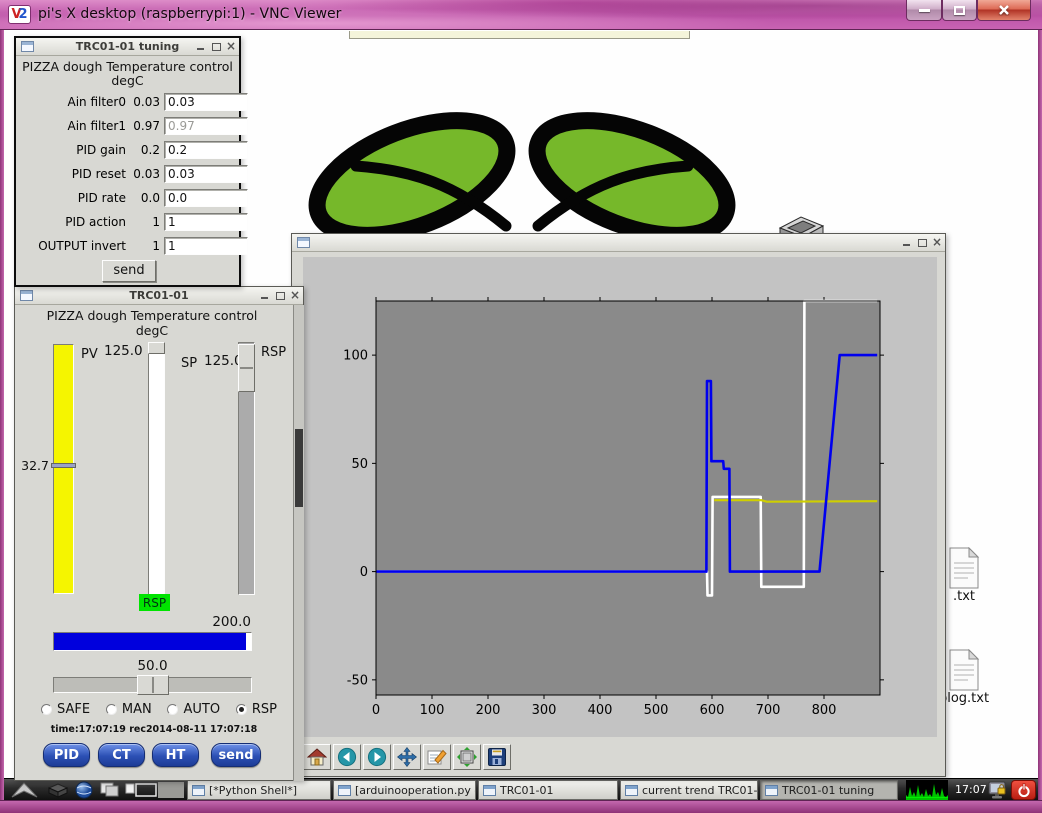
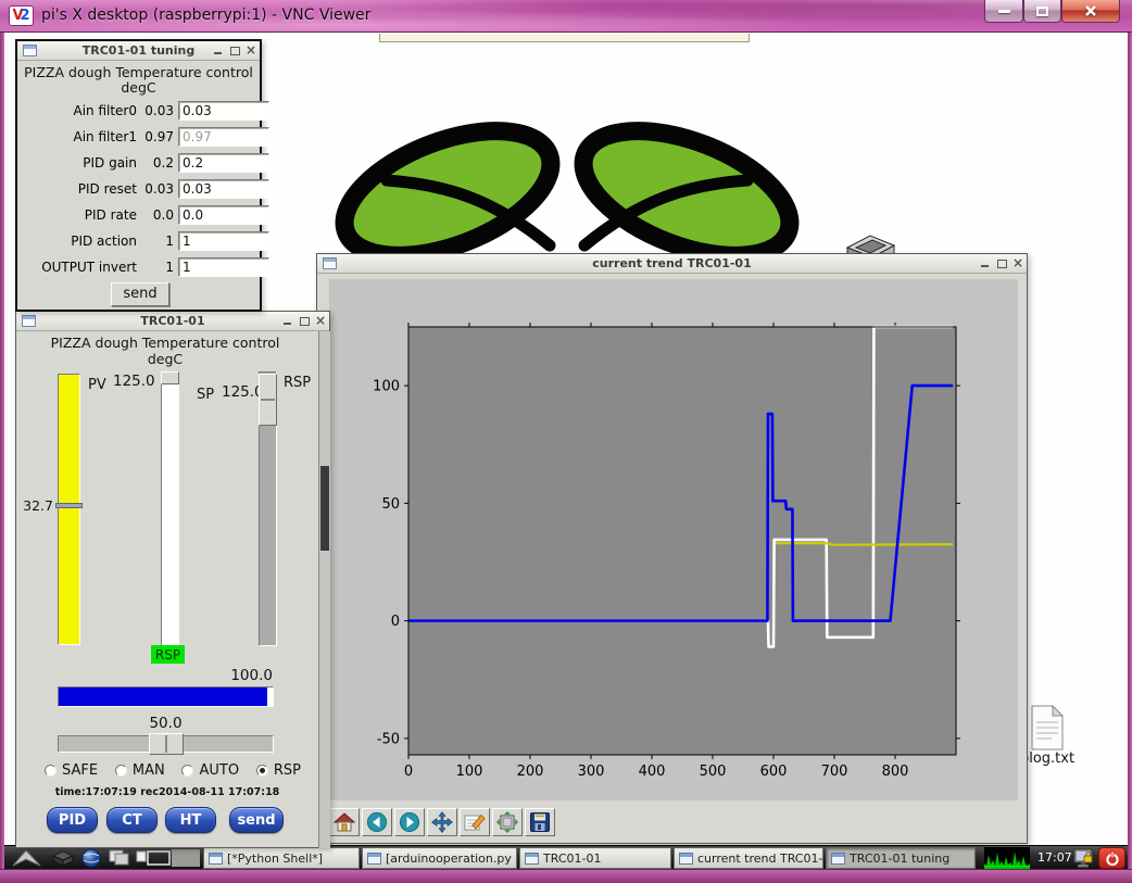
  V2
  pi's X desktop (raspberrypi:1) - VNC Viewer
- .txt
  log.txt
+ current trend TRC01-01
  ×
  0
  100
  200
  300
  400
  500
  600
  700
  800
  -50
  0
  50
  100
  TRC01-01
  ×
  PIZZA dough Temperature control
  degC
  32.7
  PV
  125.0
  SP
  125.
  RSP
  RSP
- 200.0
+ 100.0
  50.0
  SAFE
  MAN
  AUTO
  RSP
  time:17:07:19 rec2014-08-11 17:07:18
  PID
  CT
  HT
  send
  TRC01-01 tuning
  ×
  PIZZA dough Temperature control
  degC
  Ain filter0
  0.03
  0.03
  Ain filter1
  0.97
  0.97
  PID gain
  0.2
  0.2
  PID reset
  0.03
  0.03
  PID rate
  0.0
  0.0
  PID action
  1
  1
  OUTPUT invert
  1
  1
  send
  [*Python Shell*]
  [arduinooperation.py
  TRC01-01
  current trend TRC01-
  TRC01-01 tuning
  17:07
